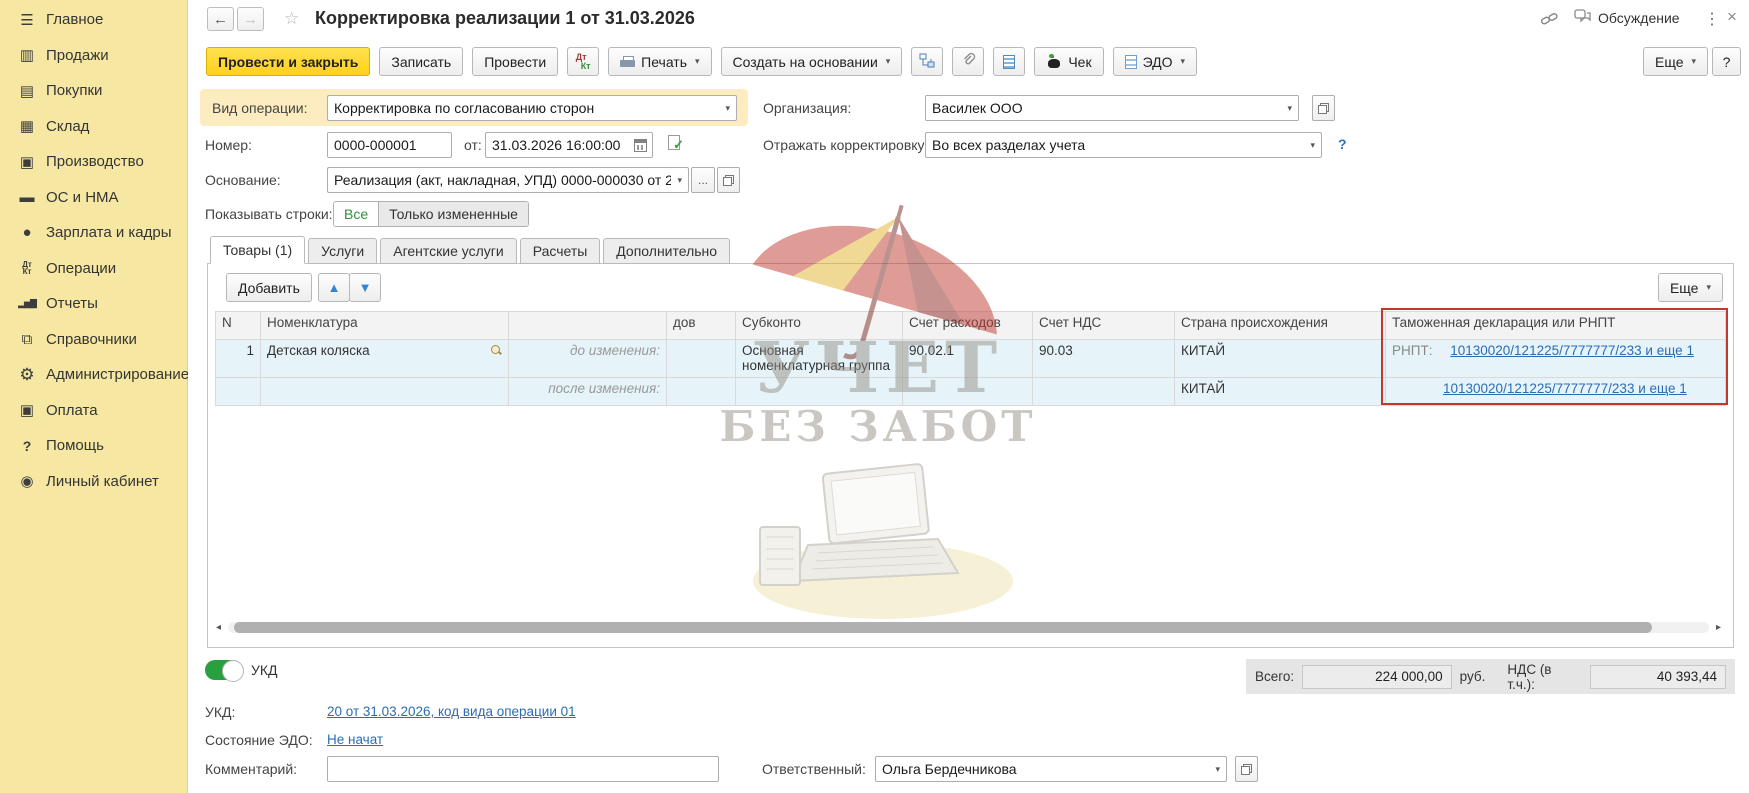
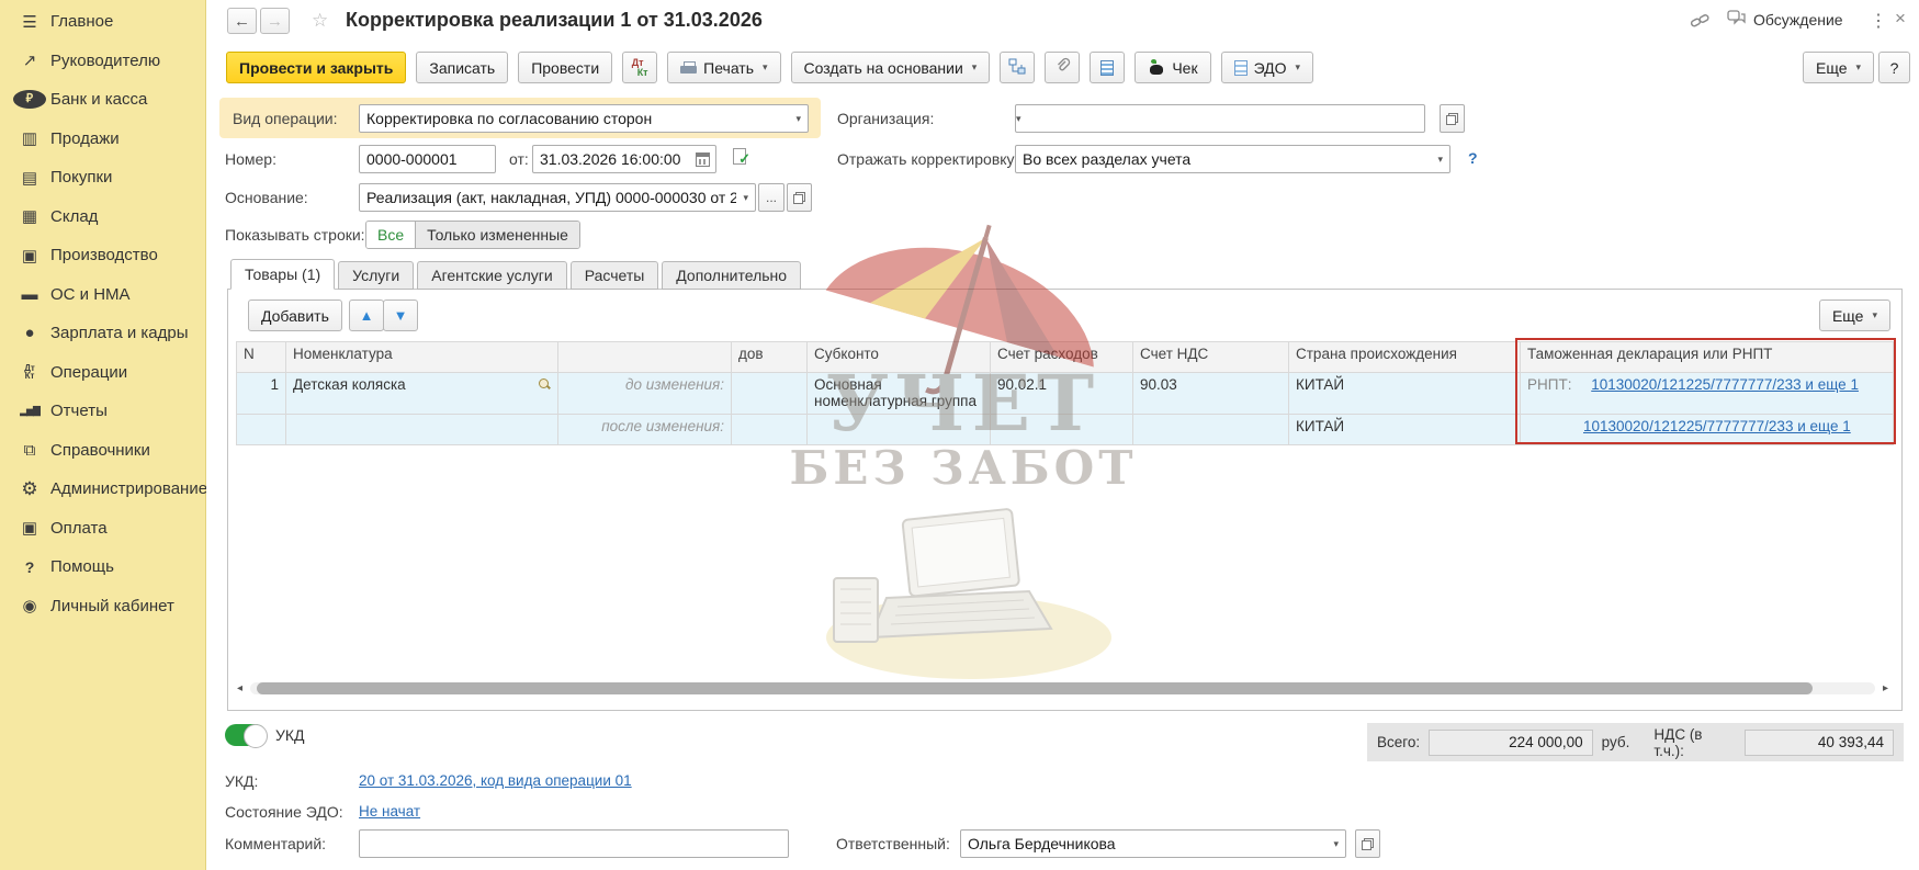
  ☰
  Главное
+ ↗
+ Руководителю
+ ₽
+ Банк и касса
  ▥
  Продажи
  ▤
  Покупки
  ▦
  Склад
  ▣
  Производство
  ▬
  ОС и НМА
  ●
  Зарплата и кадры
  Дт
  Кт
  Операции
  ▂▅▇
  Отчеты
  ⧉
  Справочники
  ⚙
  Администрирование
  ▣
  Оплата
  ?
  Помощь
  ◉
  Личный кабинет
  ←
  →
  ☆
  Корректировка реализации 1 от 31.03.2026
  Обсуждение
  ⋮
  ×
  Провести и закрыть
  Записать
  Провести
  Дт
  Кт
  Печать
  ▾
  Создать на основании
  ▾
  Чек
  ЭДО
  ▾
  Еще
  ▾
  ?
  Вид операции:
  Корректировка по согласованию сторон
  ▾
  Организация:
- Василек ООО
  ▾
  Номер:
  0000-000001
  от:
  31.03.2026 16:00:00
  Отражать корректировку
  Во всех разделах учета
  ▾
  ?
  Основание:
  Реализация (акт, накладная, УПД) 0000-000030 от 2
  ▾
  ...
  Показывать строки:
  Все
  Только измененные
  Товары (1)
  Услуги
  Агентские услуги
  Расчеты
  Дополнительно
  УЧЕТ
  БЕЗ ЗАБОТ
  Добавить
  ▲
  ▼
  Еще
  ▾
  N	Номенклатура		дов	Субконто	Счет расходов	Счет НДС	Страна происхождения	Таможенная декларация или РНПТ
  1	Детская коляска	до изменения:		Основная номенклатурная группа	90.02.1	90.03	КИТАЙ	РНПТ: 10130020/121225/7777777/233 и еще 1
  		после изменения:					КИТАЙ	10130020/121225/7777777/233 и еще 1
  ◂
  ▸
  УКД
  Всего:
  224 000,00
  руб.
  НДС (в т.ч.):
  40 393,44
  УКД:
  20 от 31.03.2026, код вида операции 01
  Состояние ЭДО:
  Не начат
  Комментарий:
  Ответственный:
  Ольга Бердечникова
  ▾
